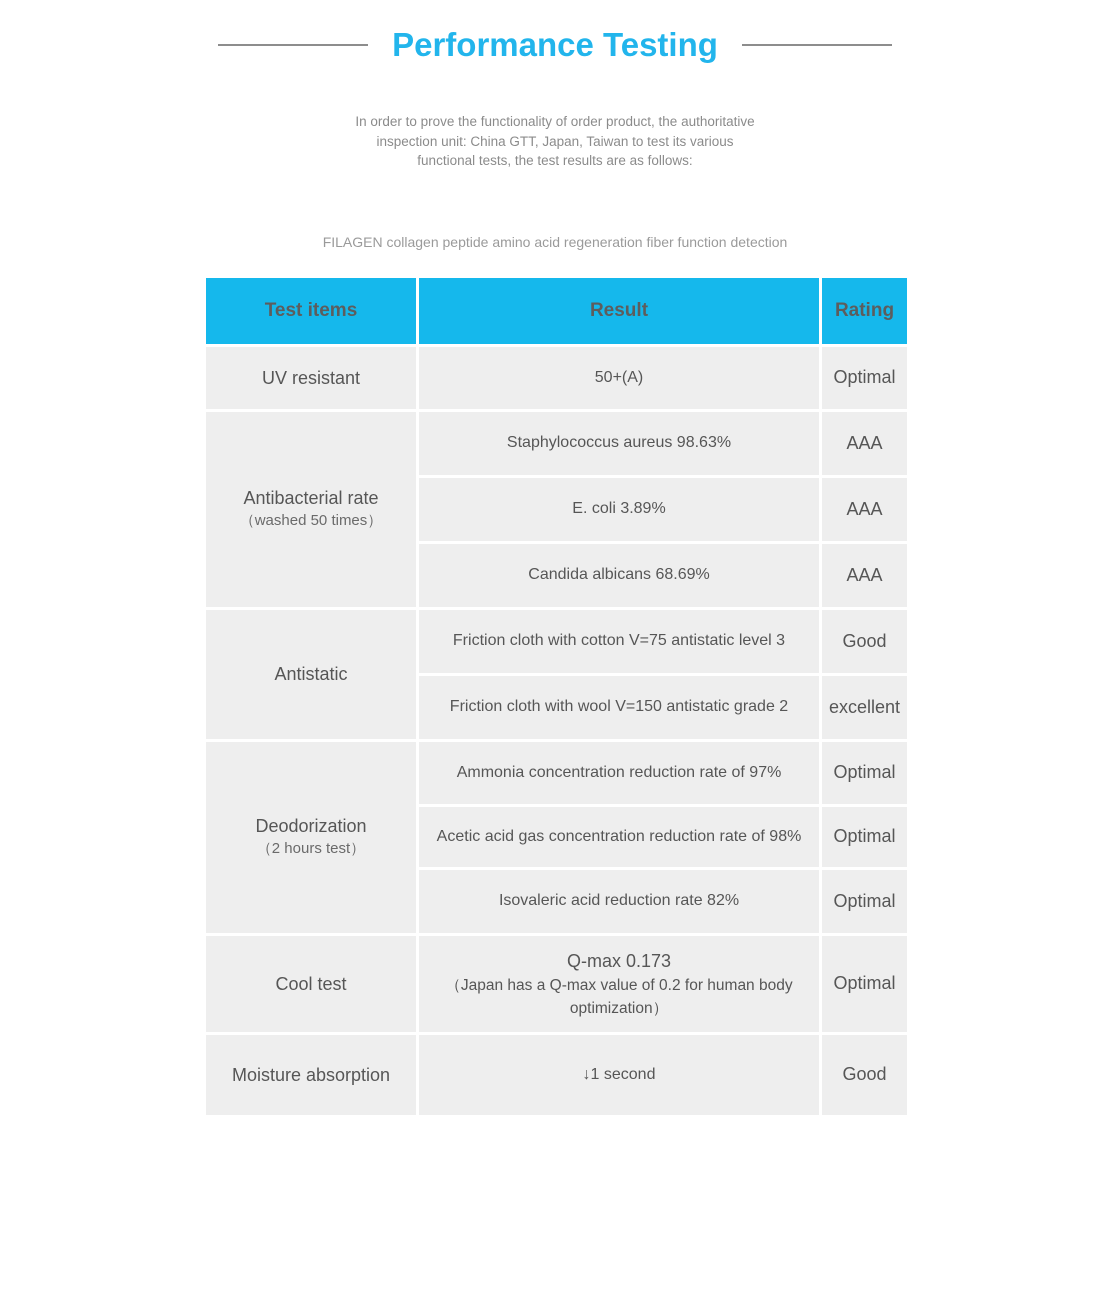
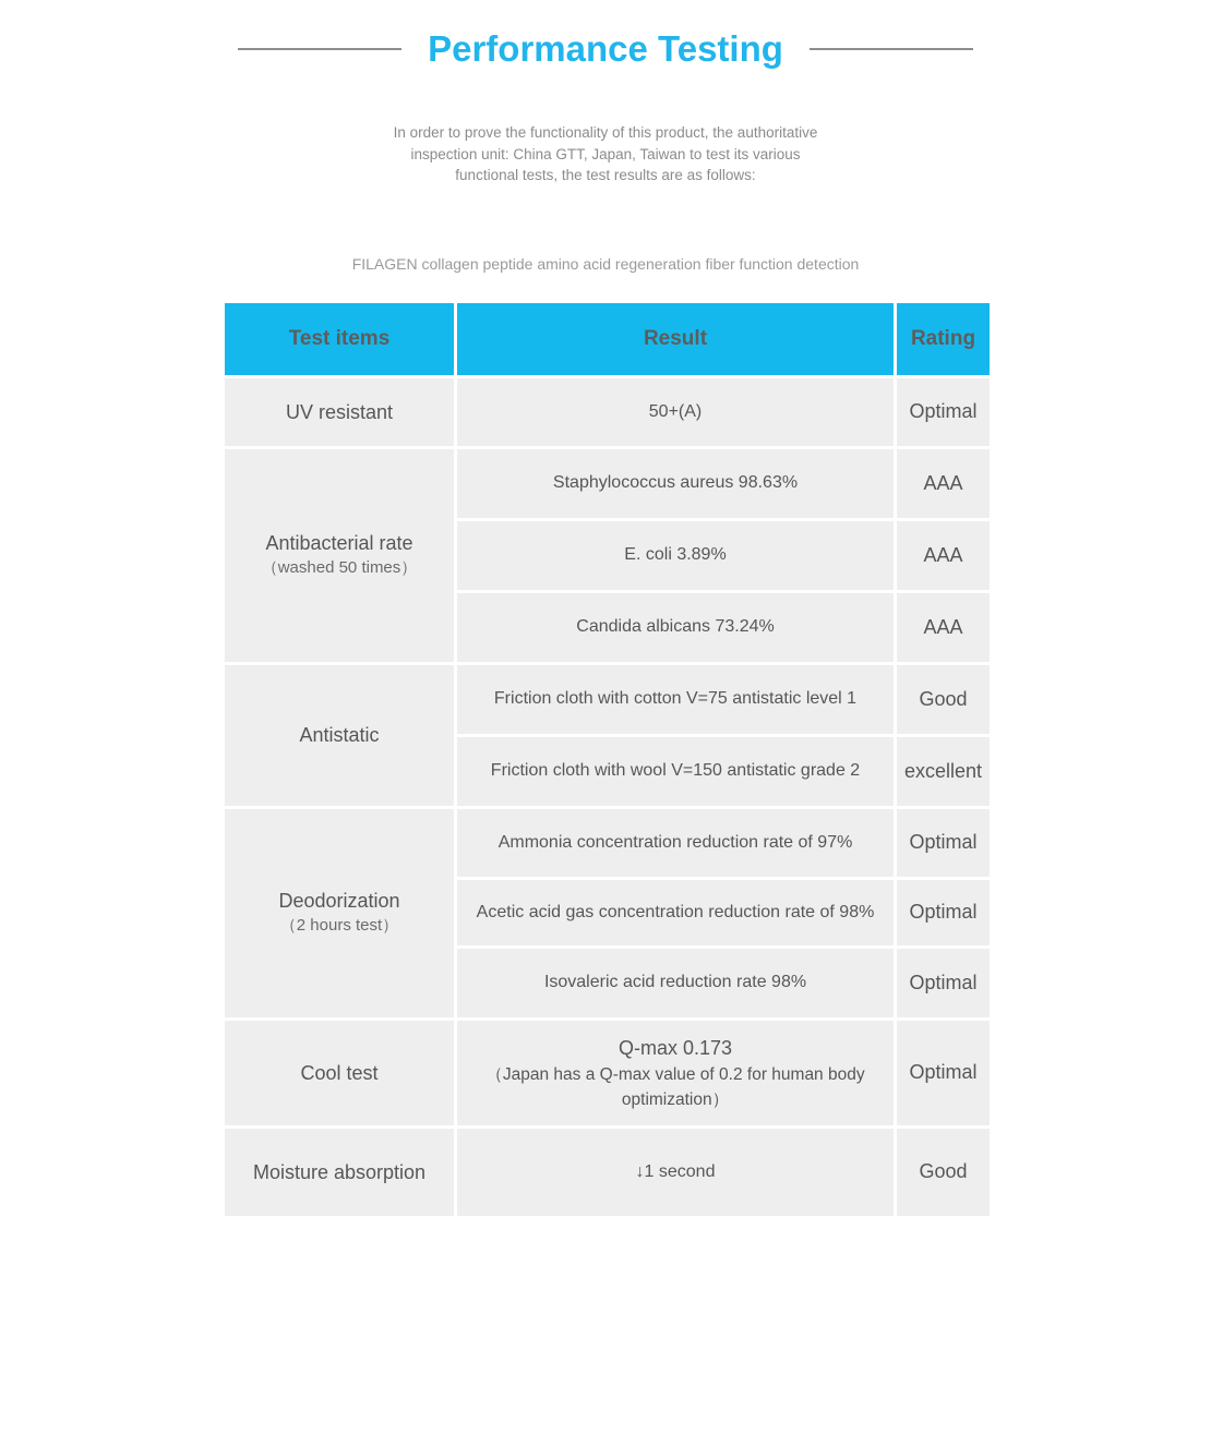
  Performance Testing
- In order to prove the functionality of order product, the authoritative
+ In order to prove the functionality of this product, the authoritative
  inspection unit: China GTT, Japan, Taiwan to test its various
  functional tests, the test results are as follows:
  FILAGEN collagen peptide amino acid regeneration fiber function detection
  Test items	Result	Rating
  UV resistant	50+(A)	Optimal
  Antibacterial rate （washed 50 times）	Staphylococcus aureus 98.63%	AAA
  E. coli 3.89%	AAA
- Candida albicans 68.69%	AAA
+ Candida albicans 73.24%	AAA
- Antistatic	Friction cloth with cotton V=75 antistatic level 3	Good
+ Antistatic	Friction cloth with cotton V=75 antistatic level 1	Good
  Friction cloth with wool V=150 antistatic grade 2	excellent
  Deodorization （2 hours test）	Ammonia concentration reduction rate of 97%	Optimal
  Acetic acid gas concentration reduction rate of 98%	Optimal
- Isovaleric acid reduction rate 82%	Optimal
+ Isovaleric acid reduction rate 98%	Optimal
  Cool test	Q-max 0.173 （Japan has a Q-max value of 0.2 for human body optimization）	Optimal
  Moisture absorption	↓1 second	Good
